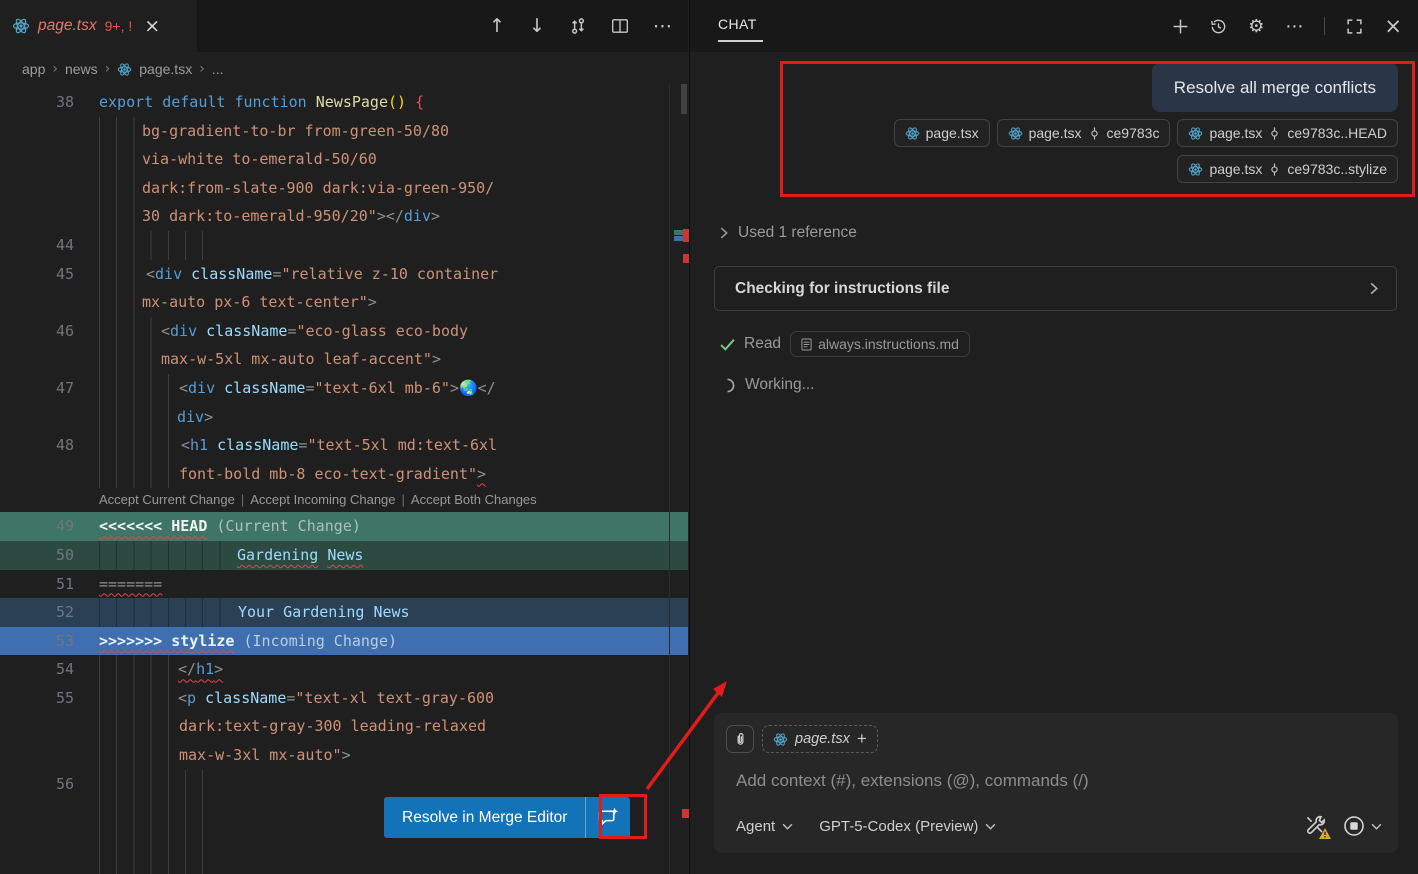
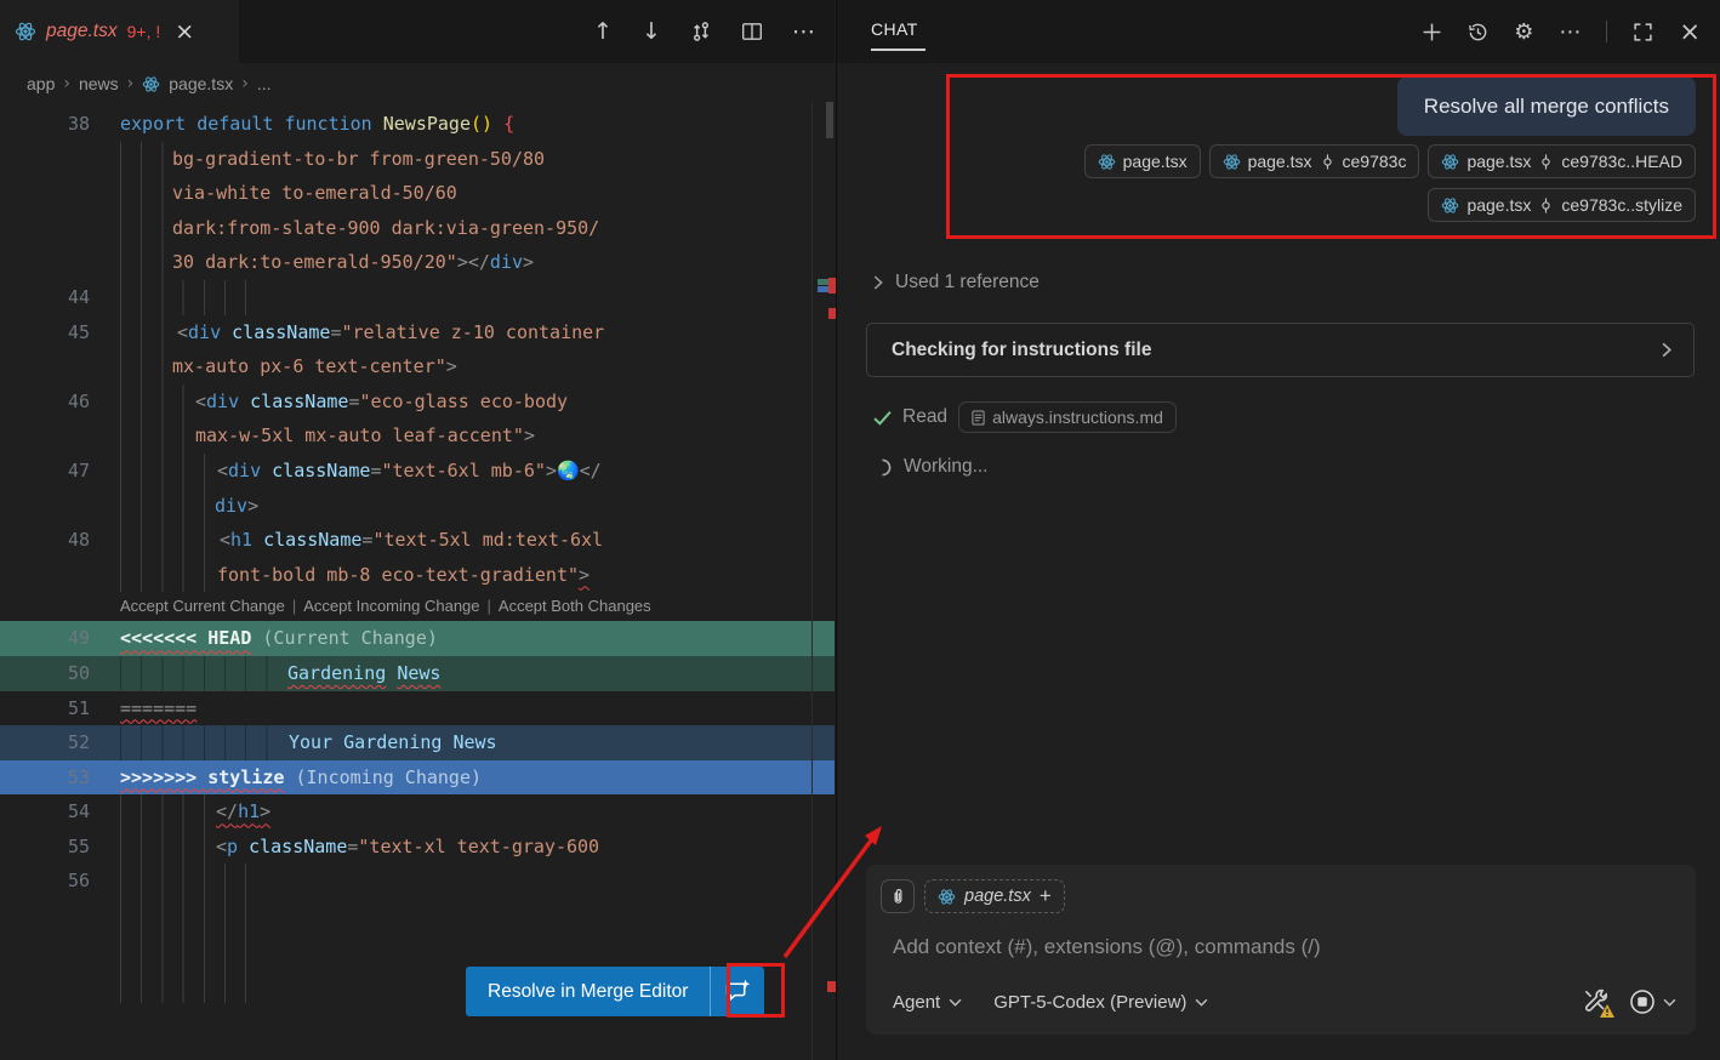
  page.tsx
  9+, !
  ×
  ↑
  ↓
  ⋯
  app
  ›
  news
  ›
  page.tsx
  ›
  ...
  38
  export default function NewsPage() {
  bg-gradient-to-br from-green-50/80
  via-white to-emerald-50/60
  dark:from-slate-900 dark:via-green-950/
  30 dark:to-emerald-950/20"></div>
  44
  45
  <div className="relative z-10 container
  mx-auto px-6 text-center">
  46
  <div className="eco-glass eco-body
  max-w-5xl mx-auto leaf-accent">
  47
  <div className="text-6xl mb-6">🌏</
  div>
  48
  <h1 className="text-5xl md:text-6xl
  font-bold mb-8 eco-text-gradient">
  Accept Current Change | Accept Incoming Change | Accept Both Changes
  49
  <<<<<<< HEAD (Current Change)
  50
  Gardening News
  51
  =======
  52
  Your Gardening News
  53
  >>>>>>> stylize (Incoming Change)
  54
  </h1>
  55
  <p className="text-xl text-gray-600
- dark:text-gray-300 leading-relaxed
- max-w-3xl mx-auto">
  56
  Resolve in Merge Editor
  CHAT
  ⚙
  ⋯
  ×
  Resolve all merge conflicts
  page.tsx
  page.tsx
  ce9783c
  page.tsx
  ce9783c..HEAD
  page.tsx
  ce9783c..stylize
  Used 1 reference
  Checking for instructions file
  Read
  always.instructions.md
  Working...
  page.tsx
  +
  Add context (#), extensions (@), commands (/)
  Agent
  GPT-5-Codex (Preview)
